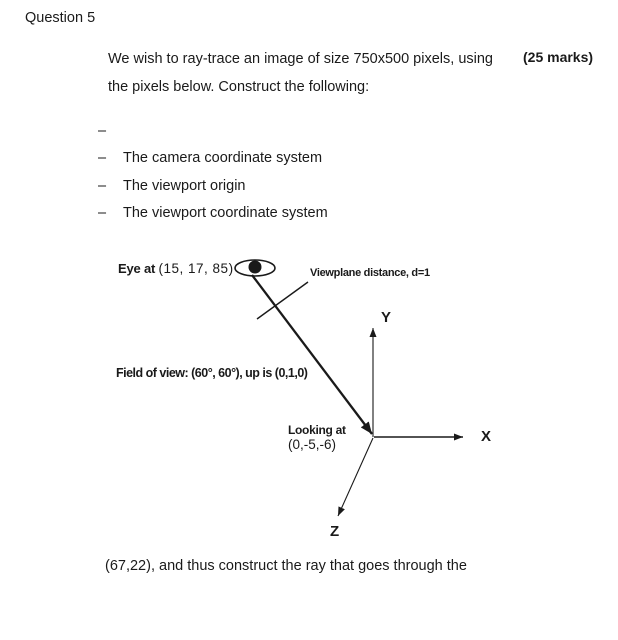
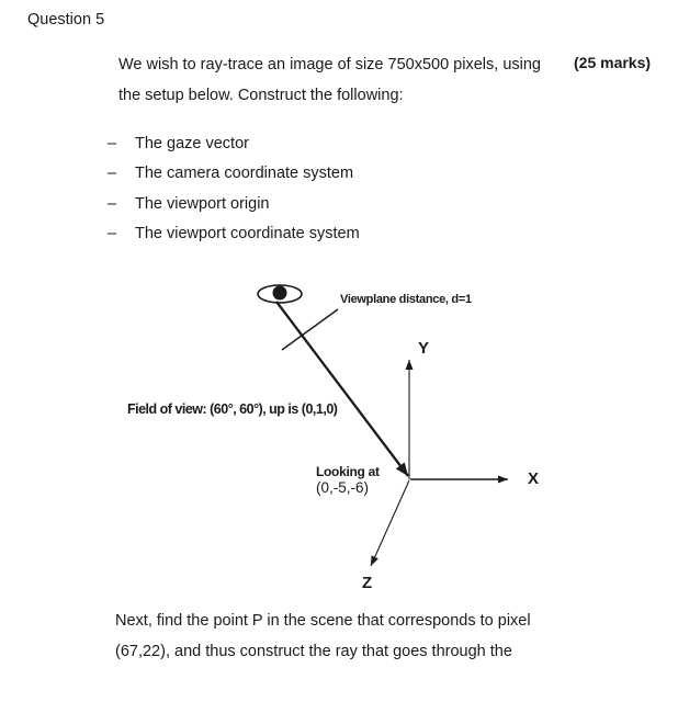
  Question 5
  We wish to ray-trace an image of size 750x500 pixels, using
- the pixels below. Construct the following:
+ the setup below. Construct the following:
  (25 marks)
  –
+ The gaze vector
  –
  The camera coordinate system
  –
  The viewport origin
  –
  The viewport coordinate system
- Eye at (15, 17, 85)
  Viewplane distance, d=1
  Field of view: (60°, 60°), up is (0,1,0)
  Looking at
  (0,-5,-6)
  X
  Y
  Z
+ Next, find the point P in the scene that corresponds to pixel
  (67,22), and thus construct the ray that goes through the
